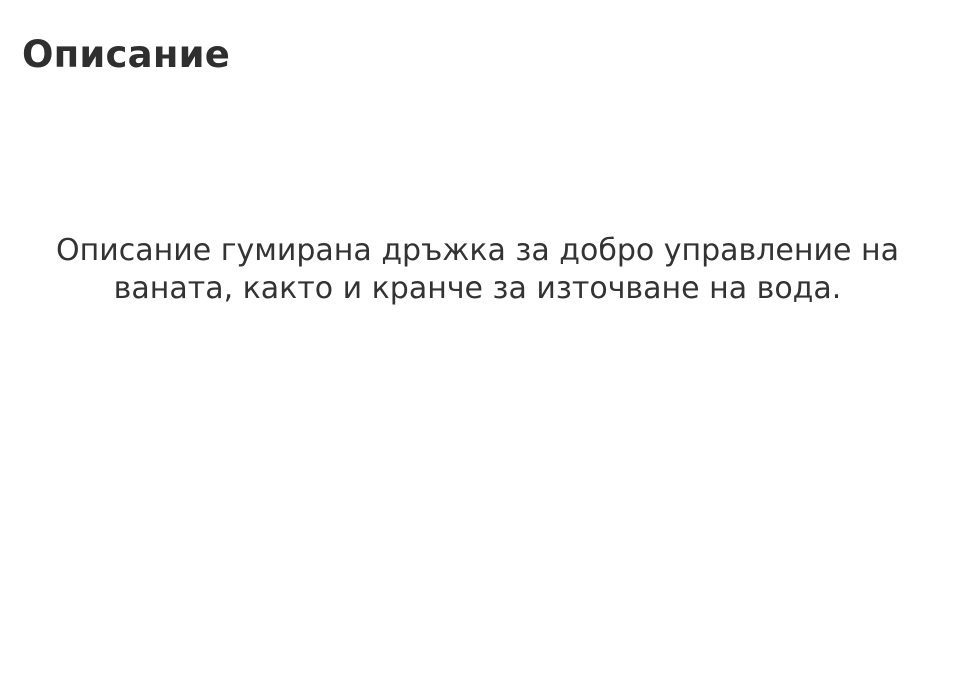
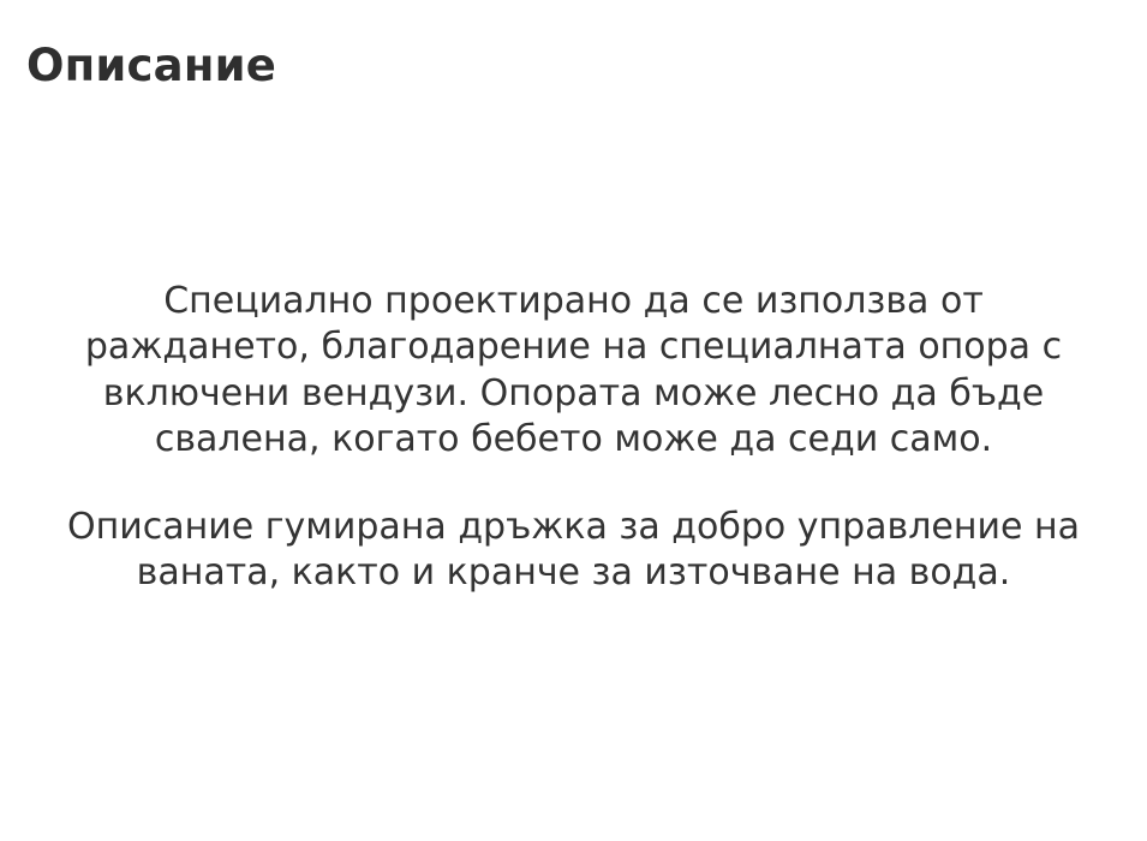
  Описание
+ Специално проектирано да се използва от раждането, благодарение на специалната опора с включени вендузи. Опората може лесно да бъде свалена, когато бебето може да седи само.
  Описание гумирана дръжка за добро управление на ваната, както и кранче за източване на вода.
